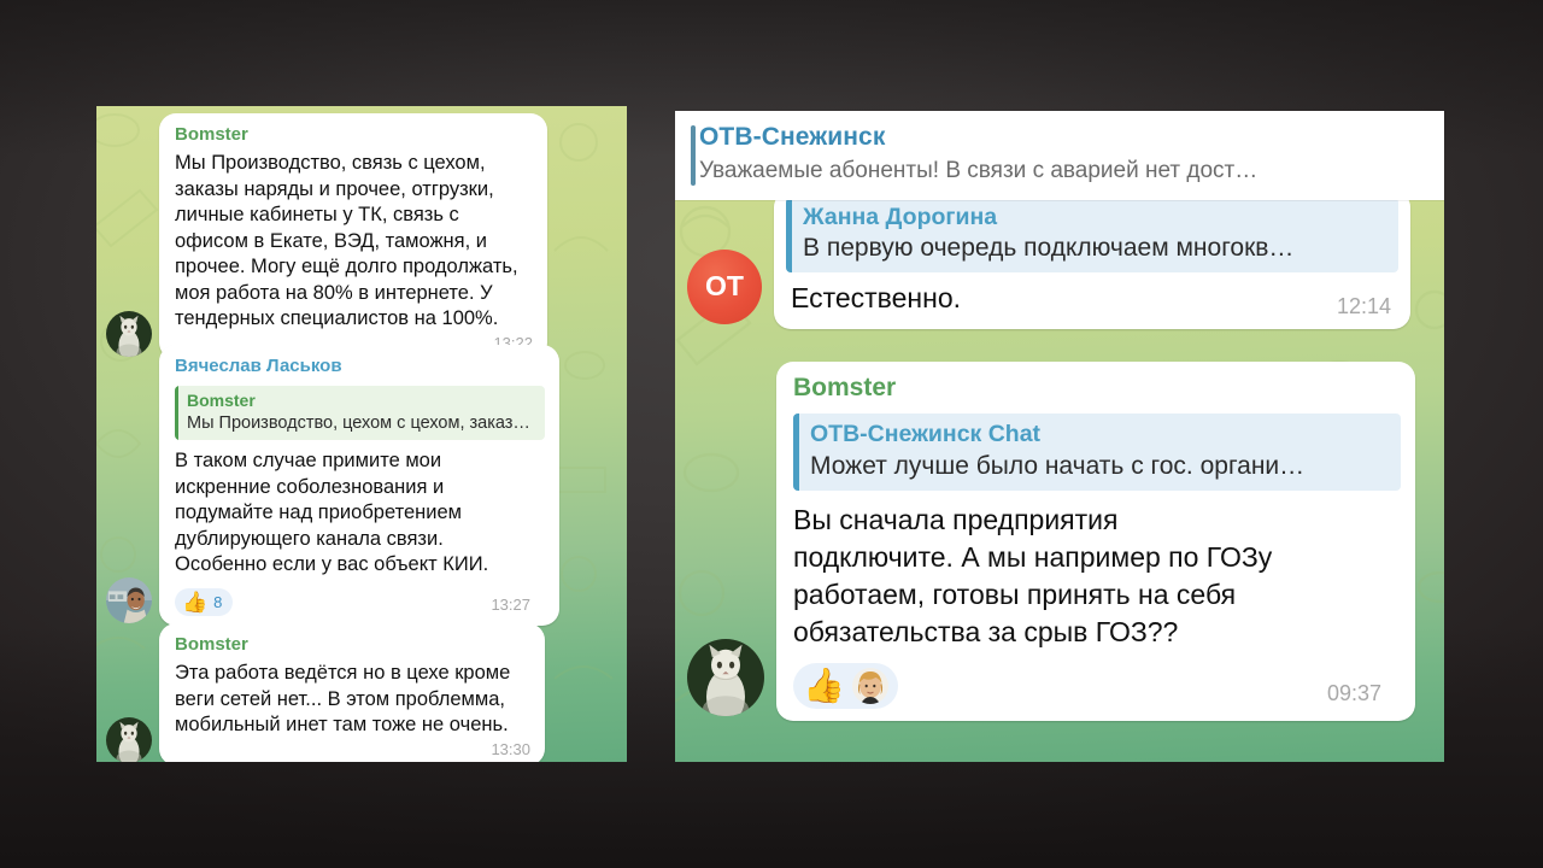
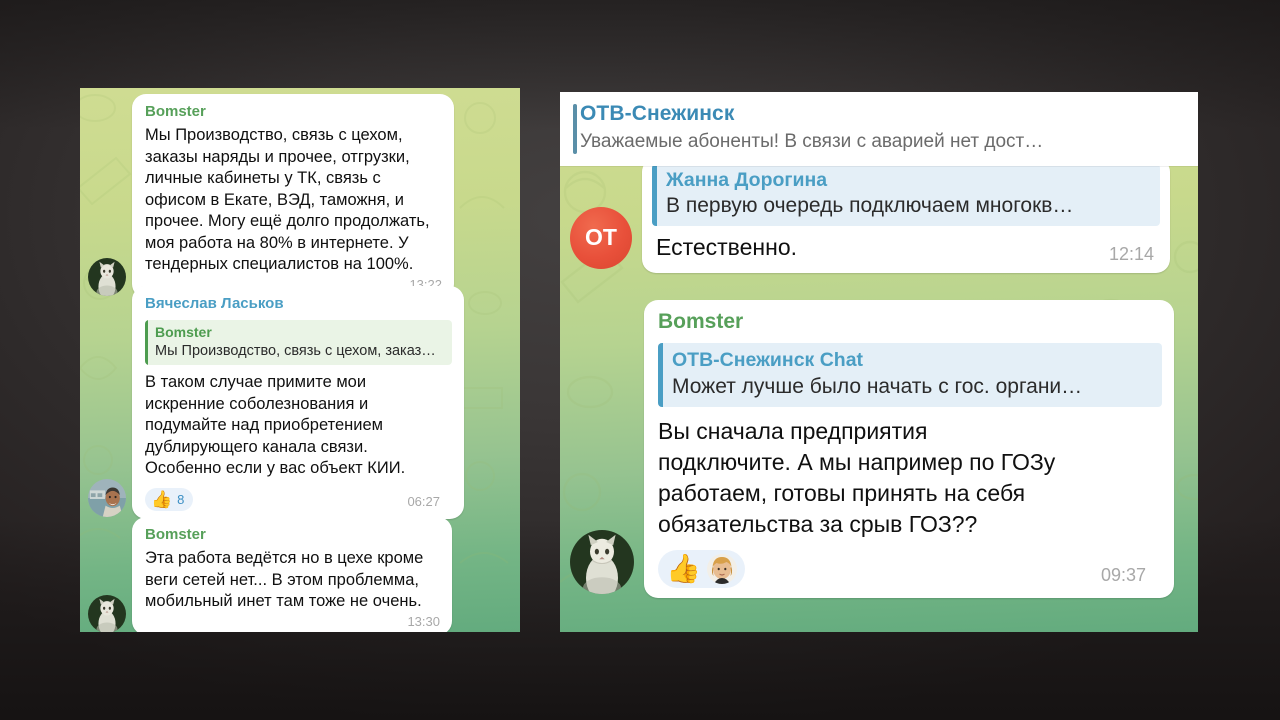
  Bomster
  Мы Производство, связь с цехом,
  заказы наряды и прочее, отгрузки,
  личные кабинеты у ТК, связь с
  офисом в Екате, ВЭД, таможня, и
  прочее. Могу ещё долго продолжать,
  моя работа на 80% в интернете. У
  тендерных специалистов на 100%.
  13:22
  Вячеслав Ласьков
  Bomster
- Мы Производство, цехом с цехом, заказ…
+ Мы Производство, связь с цехом, заказ…
  В таком случае примите мои
  искренние соболезнования и
  подумайте над приобретением
  дублирующего канала связи.
  Особенно если у вас объект КИИ.
  👍
  8
- 13:27
+ 06:27
  Bomster
  Эта работа ведётся но в цехе кроме
  веги сетей нет... В этом проблемма,
  мобильный инет там тоже не очень.
  13:30
  ОТВ-Снежинск
  Уважаемые абоненты! В связи с аварией нет дост…
  ОТ
  Жанна Дорогина
  В первую очередь подключаем многокв…
  Естественно.
  12:14
  Bomster
  ОТВ-Снежинск Chat
  Может лучше было начать с гос. органи…
  Вы сначала предприятия
  подключите. А мы например по ГОЗу
  работаем, готовы принять на себя
  обязательства за срыв ГОЗ??
  👍
  09:37
